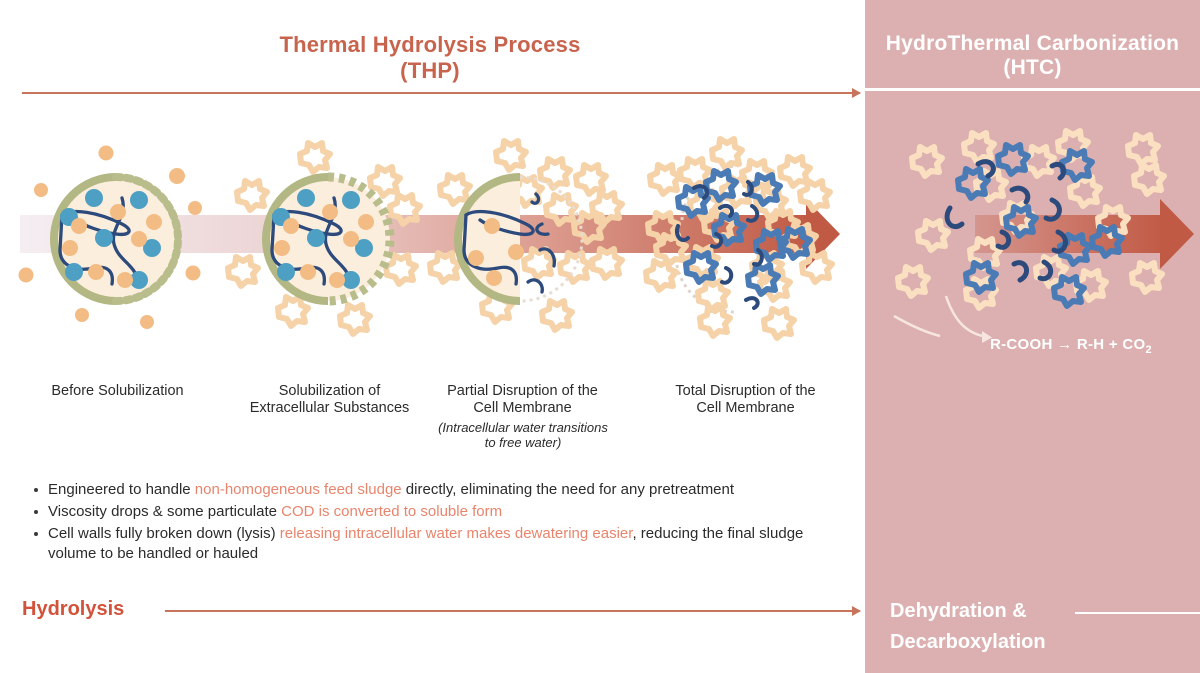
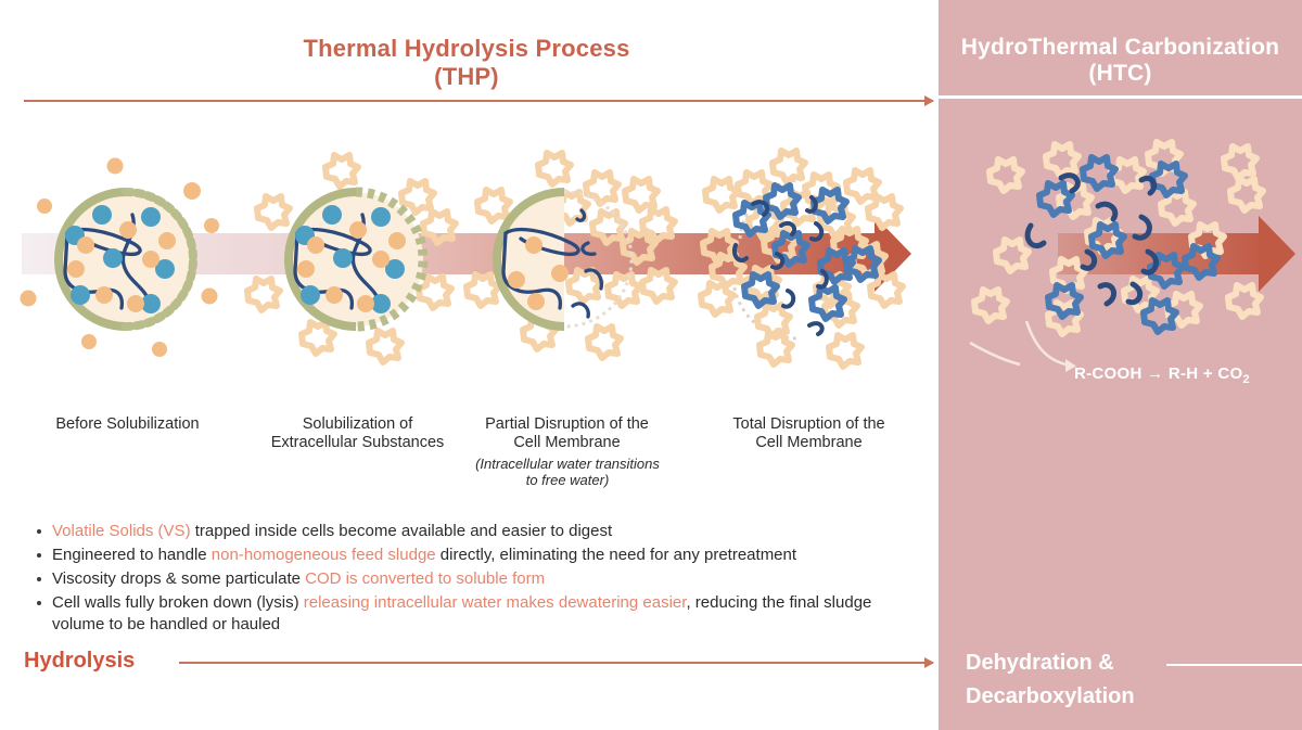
  Thermal Hydrolysis Process
  (THP)
  HydroThermal Carbonization
  (HTC)
  R-COOH → R-H + CO2
  Before Solubilization
  Solubilization of
  Extracellular Substances
  Partial Disruption of the
  Cell Membrane
  (Intracellular water transitions
  to free water)
  Total Disruption of the
  Cell Membrane
+ Volatile Solids (VS) trapped inside cells become available and easier to digest
  Engineered to handle non-homogeneous feed sludge directly, eliminating the need for any pretreatment
  Viscosity drops & some particulate COD is converted to soluble form
  Cell walls fully broken down (lysis) releasing intracellular water makes dewatering easier, reducing the final sludge volume to be handled or hauled
  Hydrolysis
  Dehydration &
  Decarboxylation
